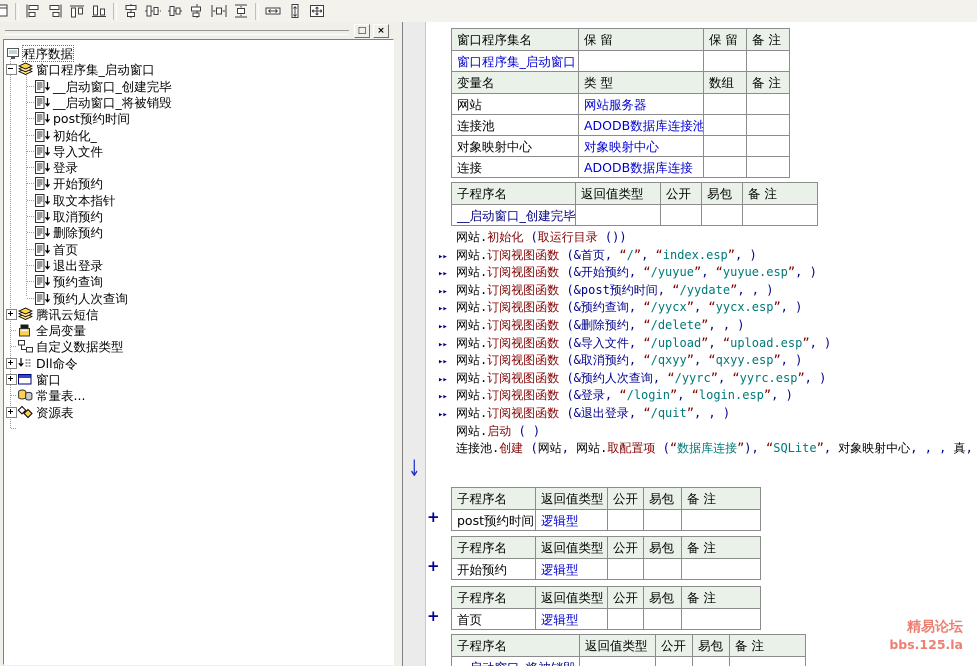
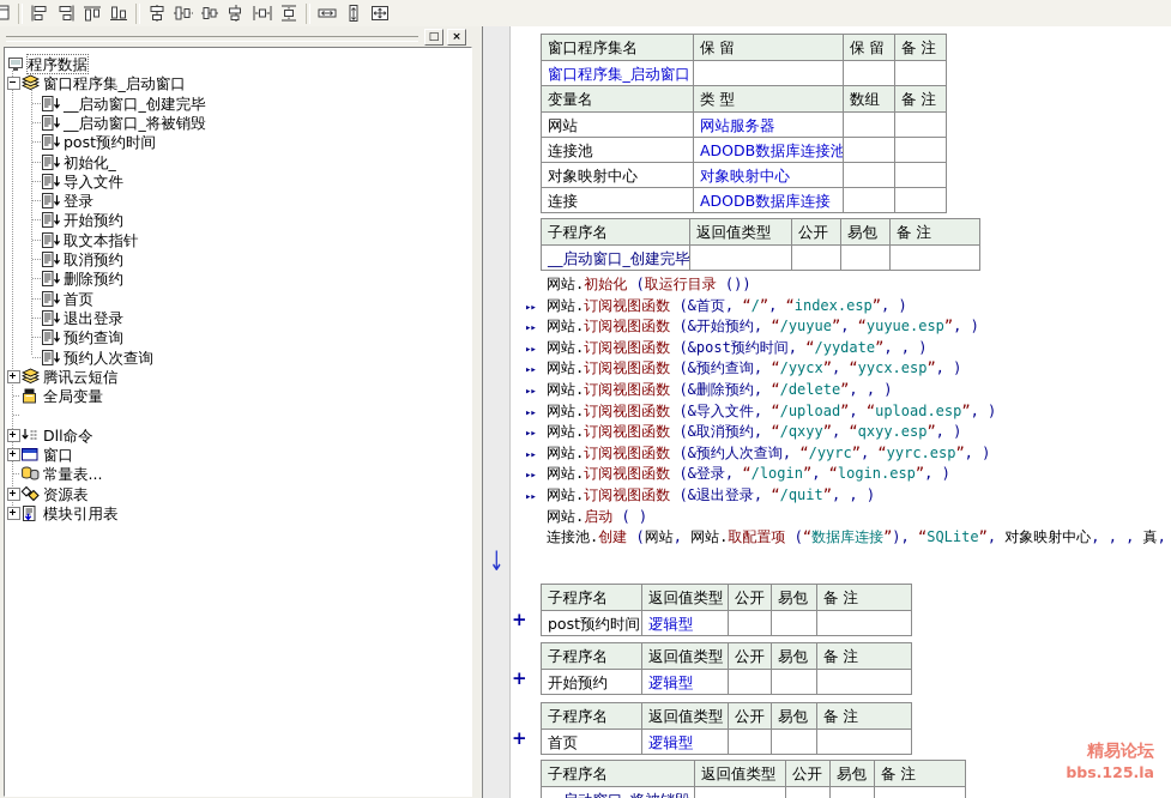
  □
  ×
  程序数据
  窗口程序集_启动窗口
  __启动窗口_创建完毕
  __启动窗口_将被销毁
  post预约时间
  初始化_
  导入文件
  登录
  开始预约
  取文本指针
  取消预约
  删除预约
  首页
  退出登录
  预约查询
  预约人次查询
  腾讯云短信
  全局变量
- 自定义数据类型
  Dll命令
  窗口
  常量表...
  资源表
+ 模块引用表
  窗口程序集名
  保 留
  保 留
  备 注
  窗口程序集_启动窗口
  变量名
  类 型
  数组
  备 注
  网站
  网站服务器
  连接池
  ADODB数据库连接池
  对象映射中心
  对象映射中心
  连接
  ADODB数据库连接
  子程序名
  返回值类型
  公开
  易包
  备 注
  __启动窗口_创建完毕
  子程序名
  返回值类型
  公开
  易包
  备 注
  post预约时间
  逻辑型
  子程序名
  返回值类型
  公开
  易包
  备 注
  开始预约
  逻辑型
  子程序名
  返回值类型
  公开
  易包
  备 注
  首页
  逻辑型
  子程序名
  返回值类型
  公开
  易包
  备 注
  网站.初始化 (取运行目录 ())
  ▸▸
  网站.订阅视图函数 (&首页, “/”, “index.esp”, )
  ▸▸
  网站.订阅视图函数 (&开始预约, “/yuyue”, “yuyue.esp”, )
  ▸▸
  网站.订阅视图函数 (&post预约时间, “/yydate”, , )
  ▸▸
  网站.订阅视图函数 (&预约查询, “/yycx”, “yycx.esp”, )
  ▸▸
  网站.订阅视图函数 (&删除预约, “/delete”, , )
  ▸▸
  网站.订阅视图函数 (&导入文件, “/upload”, “upload.esp”, )
  ▸▸
  网站.订阅视图函数 (&取消预约, “/qxyy”, “qxyy.esp”, )
  ▸▸
  网站.订阅视图函数 (&预约人次查询, “/yyrc”, “yyrc.esp”, )
  ▸▸
  网站.订阅视图函数 (&登录, “/login”, “login.esp”, )
  ▸▸
  网站.订阅视图函数 (&退出登录, “/quit”, , )
  网站.启动 ( )
  连接池.创建 (网站, 网站.取配置项 (“数据库连接”), “SQLite”, 对象映射中心, , , 真,
  ↓
  +
  +
  +
  精易论坛
  bbs.125.la
